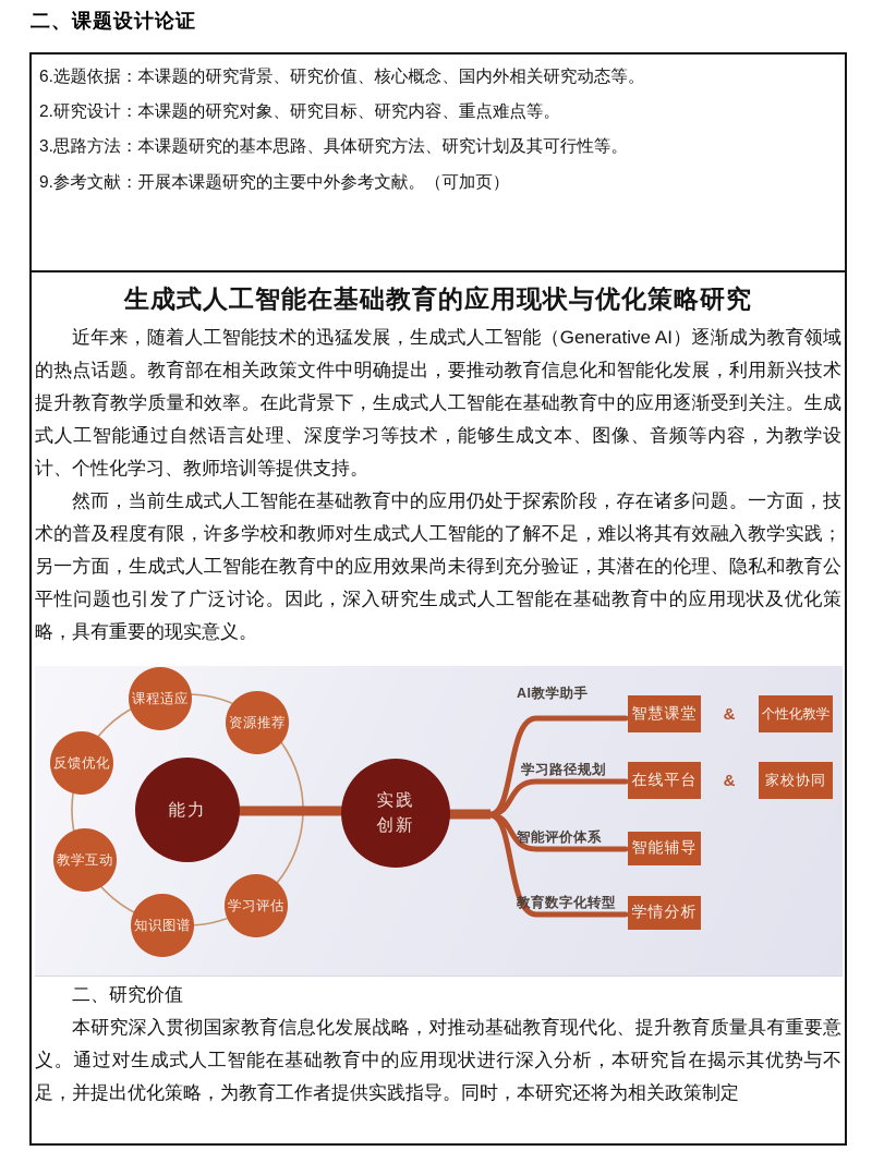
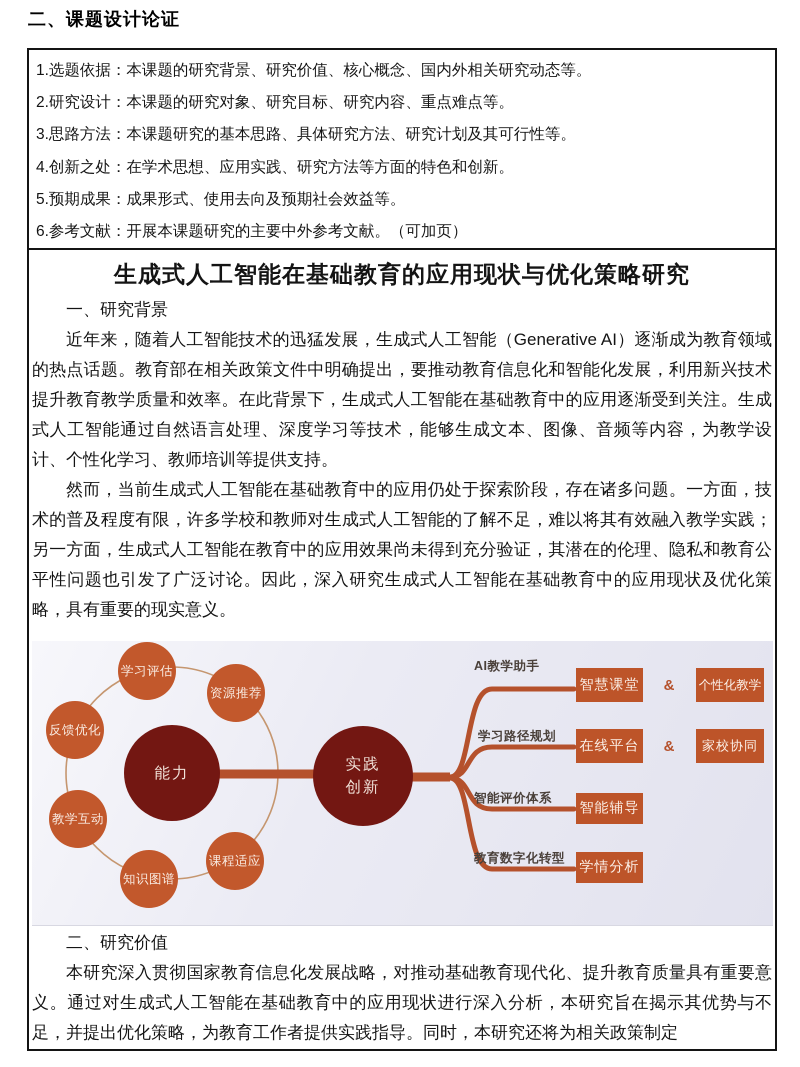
  二、课题设计论证
- 6.选题依据：本课题的研究背景、研究价值、核心概念、国内外相关研究动态等。
+ 1.选题依据：本课题的研究背景、研究价值、核心概念、国内外相关研究动态等。
  2.研究设计：本课题的研究对象、研究目标、研究内容、重点难点等。
  3.思路方法：本课题研究的基本思路、具体研究方法、研究计划及其可行性等。
+ 4.创新之处：在学术思想、应用实践、研究方法等方面的特色和创新。
+ 5.预期成果：成果形式、使用去向及预期社会效益等。
- 9.参考文献：开展本课题研究的主要中外参考文献。（可加页）
+ 6.参考文献：开展本课题研究的主要中外参考文献。（可加页）
  生成式人工智能在基础教育的应用现状与优化策略研究
+ 一、研究背景
  近年来，随着人工智能技术的迅猛发展，生成式人工智能（Generative AI）逐渐成为教育领域的热点话题。教育部在相关政策文件中明确提出，要推动教育信息化和智能化发展，利用新兴技术提升教育教学质量和效率。在此背景下，生成式人工智能在基础教育中的应用逐渐受到关注。生成式人工智能通过自然语言处理、深度学习等技术，能够生成文本、图像、音频等内容，为教学设计、个性化学习、教师培训等提供支持。
  然而，当前生成式人工智能在基础教育中的应用仍处于探索阶段，存在诸多问题。一方面，技术的普及程度有限，许多学校和教师对生成式人工智能的了解不足，难以将其有效融入教学实践；另一方面，生成式人工智能在教育中的应用效果尚未得到充分验证，其潜在的伦理、隐私和教育公平性问题也引发了广泛讨论。因此，深入研究生成式人工智能在基础教育中的应用现状及优化策略，具有重要的现实意义。
- 课程适应
+ 学习评估
  资源推荐
  反馈优化
  教学互动
  知识图谱
- 学习评估
+ 课程适应
  能力
  实践创新
  AI教学助手
  学习路径规划
  智能评价体系
  教育数字化转型
  智慧课堂
  个性化教学
  在线平台
  家校协同
  智能辅导
  学情分析
  &
  &
  二、研究价值
  本研究深入贯彻国家教育信息化发展战略，对推动基础教育现代化、提升教育质量具有重要意义。通过对生成式人工智能在基础教育中的应用现状进行深入分析，本研究旨在揭示其优势与不足，并提出优化策略，为教育工作者提供实践指导。同时，本研究还将为相关政策制定
